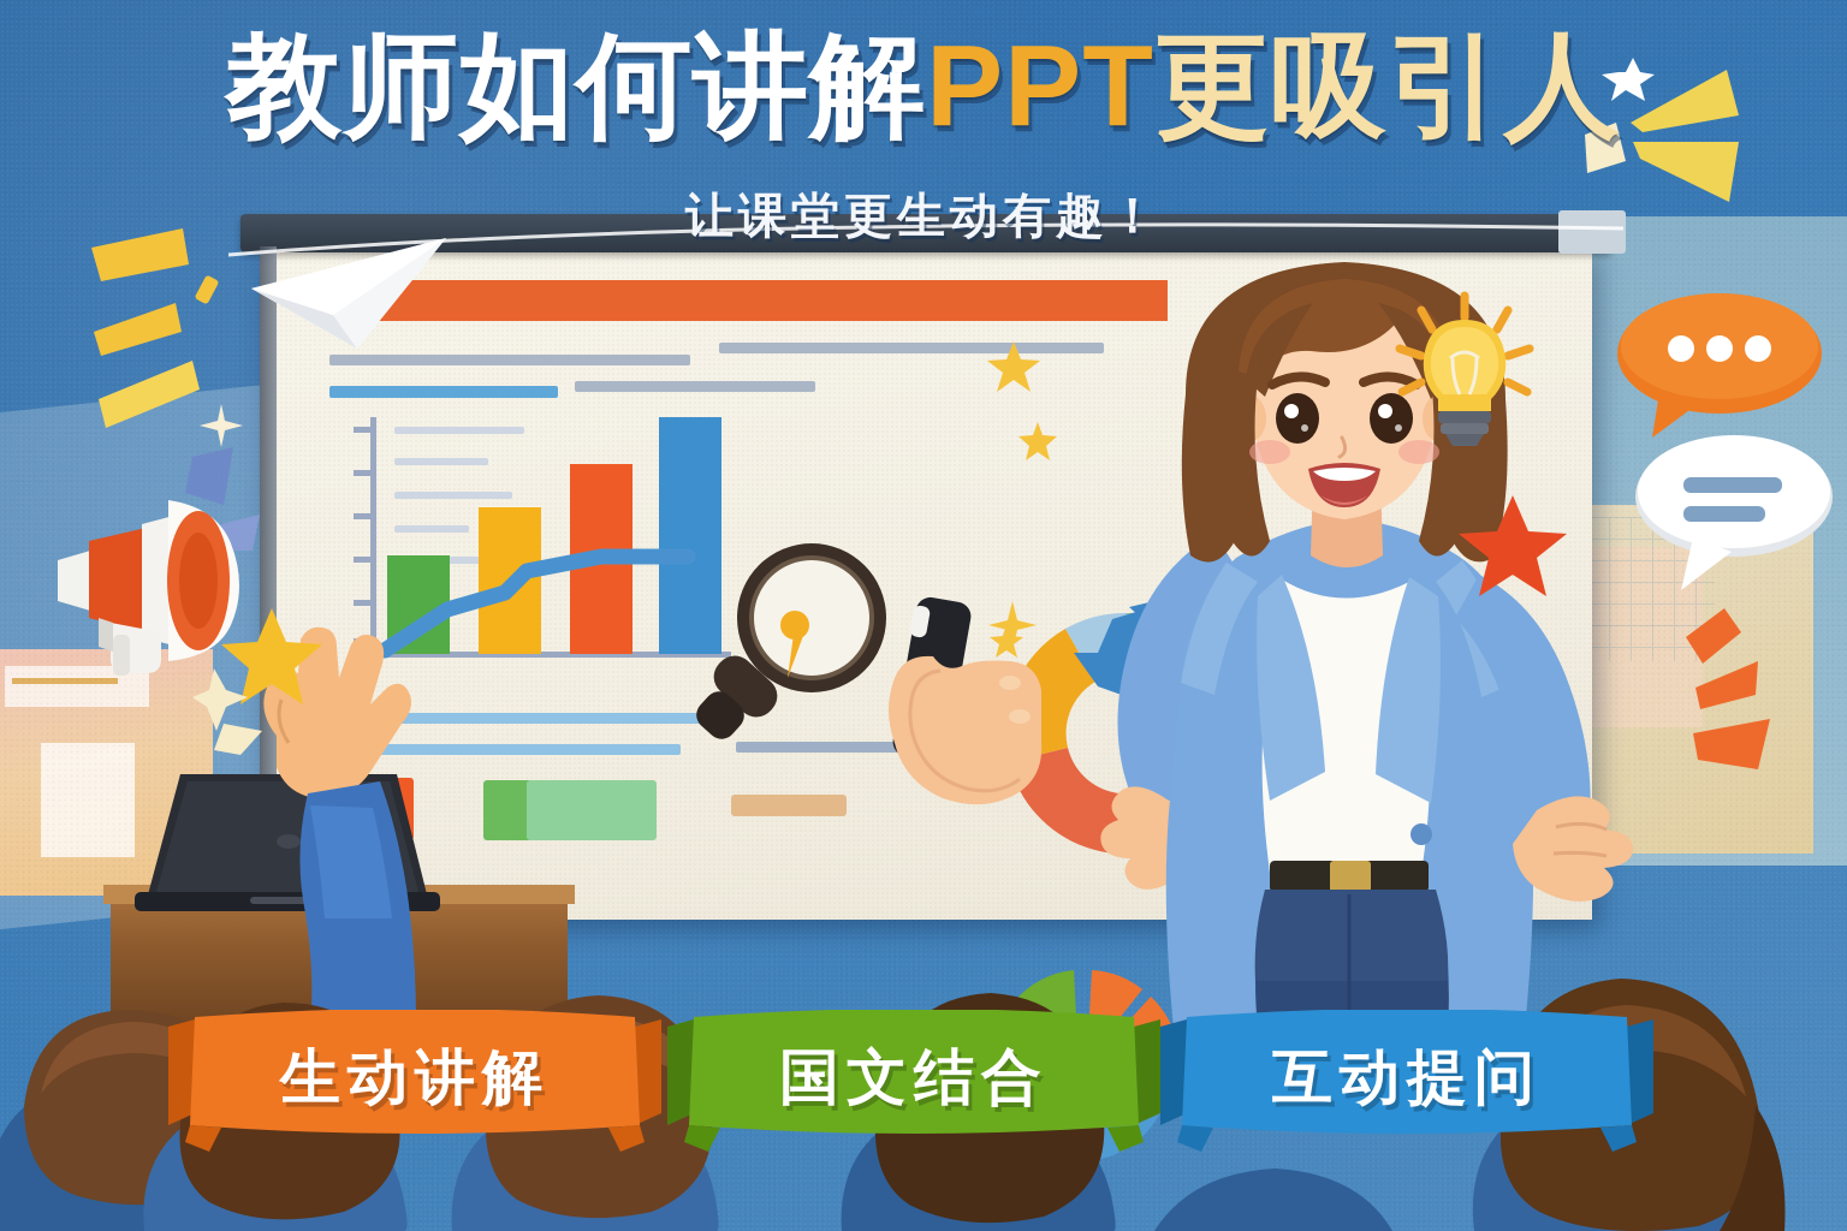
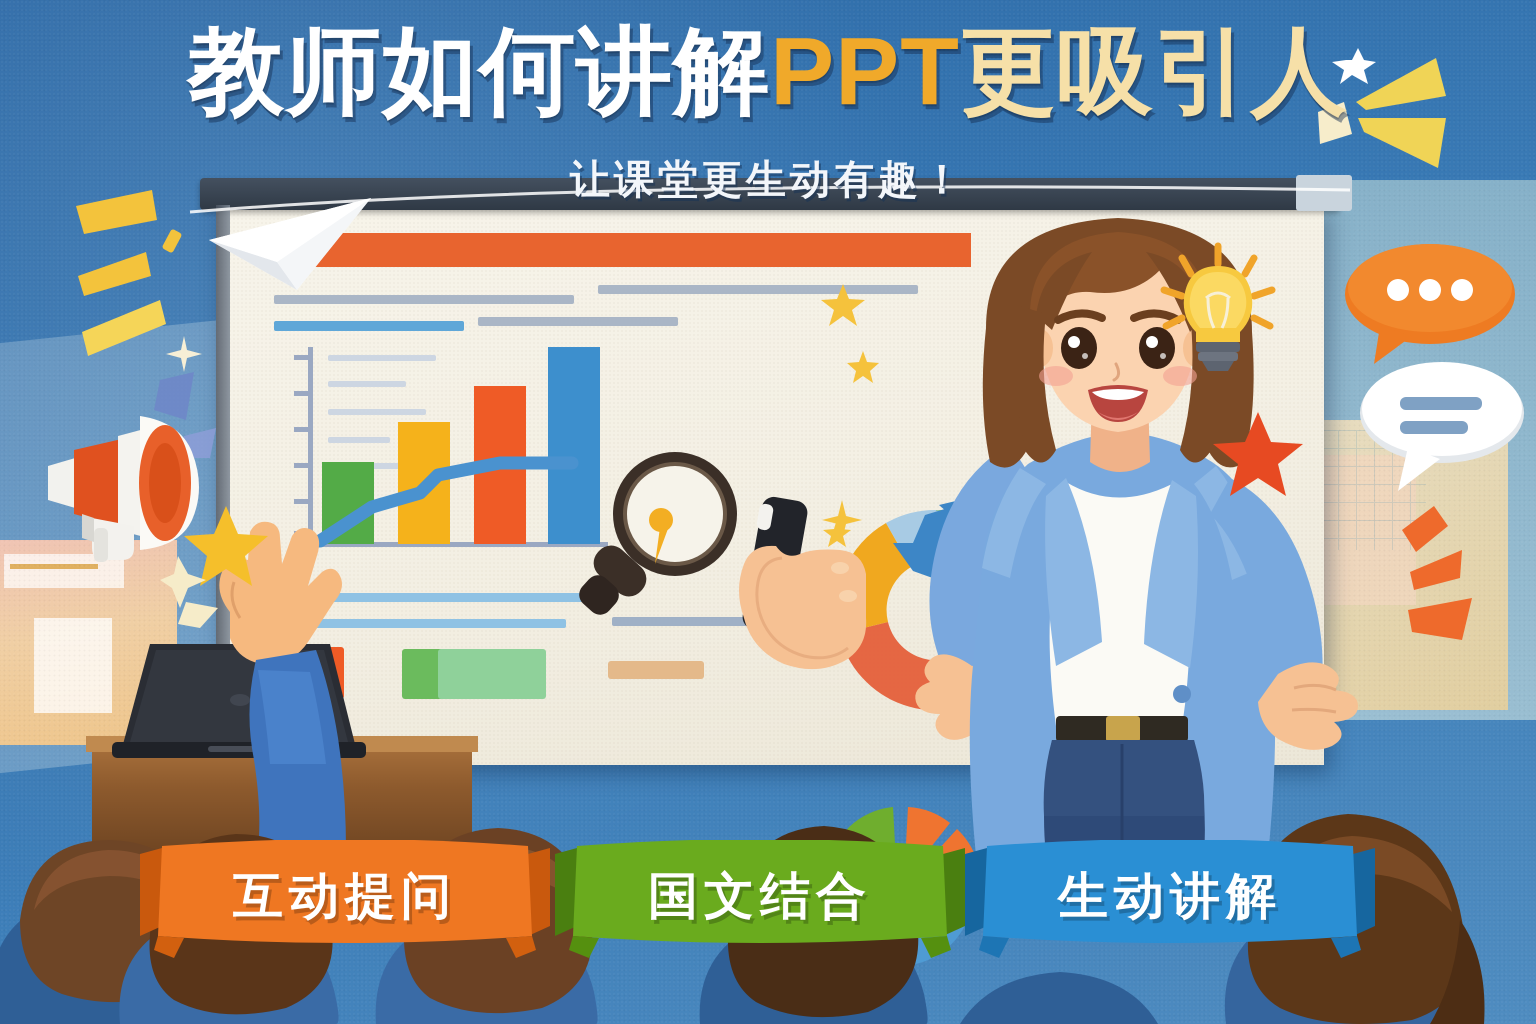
  教师如何讲解PPT更吸引人
  让课堂更生动有趣！
- 生动讲解
+ 互动提问
  国文结合
- 互动提问
+ 生动讲解
